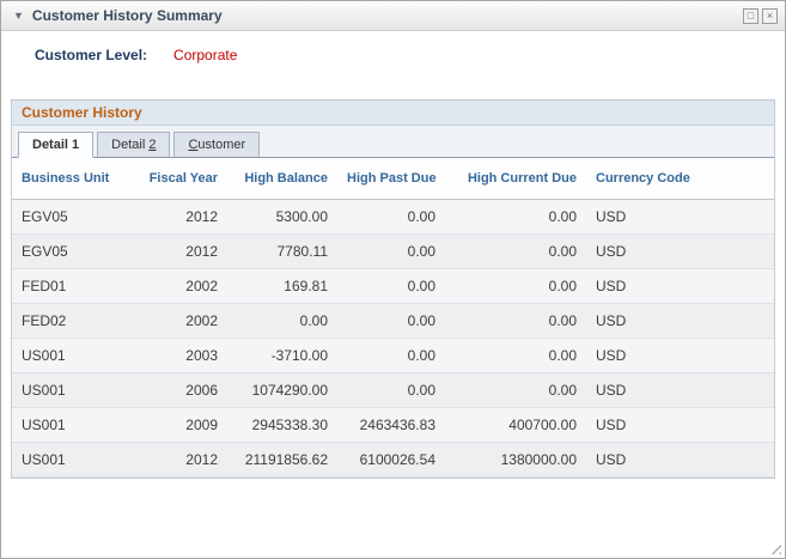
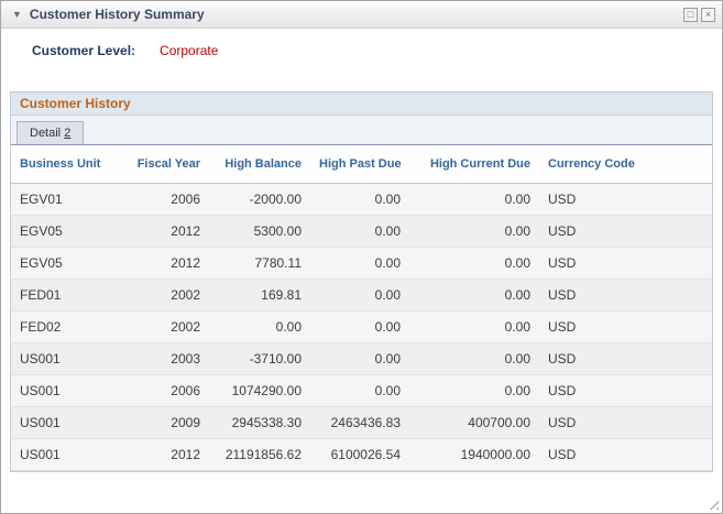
  ▼
  Customer History Summary
  □
  ×
  Customer Level:
  Corporate
  Customer History
- Detail 1
  Detail 2
- Customer
  Business Unit	Fiscal Year	High Balance	High Past Due	High Current Due	Currency Code
+ EGV01	2006	-2000.00	0.00	0.00	USD
  EGV05	2012	5300.00	0.00	0.00	USD
  EGV05	2012	7780.11	0.00	0.00	USD
  FED01	2002	169.81	0.00	0.00	USD
  FED02	2002	0.00	0.00	0.00	USD
  US001	2003	-3710.00	0.00	0.00	USD
  US001	2006	1074290.00	0.00	0.00	USD
  US001	2009	2945338.30	2463436.83	400700.00	USD
- US001	2012	21191856.62	6100026.54	1380000.00	USD
+ US001	2012	21191856.62	6100026.54	1940000.00	USD
